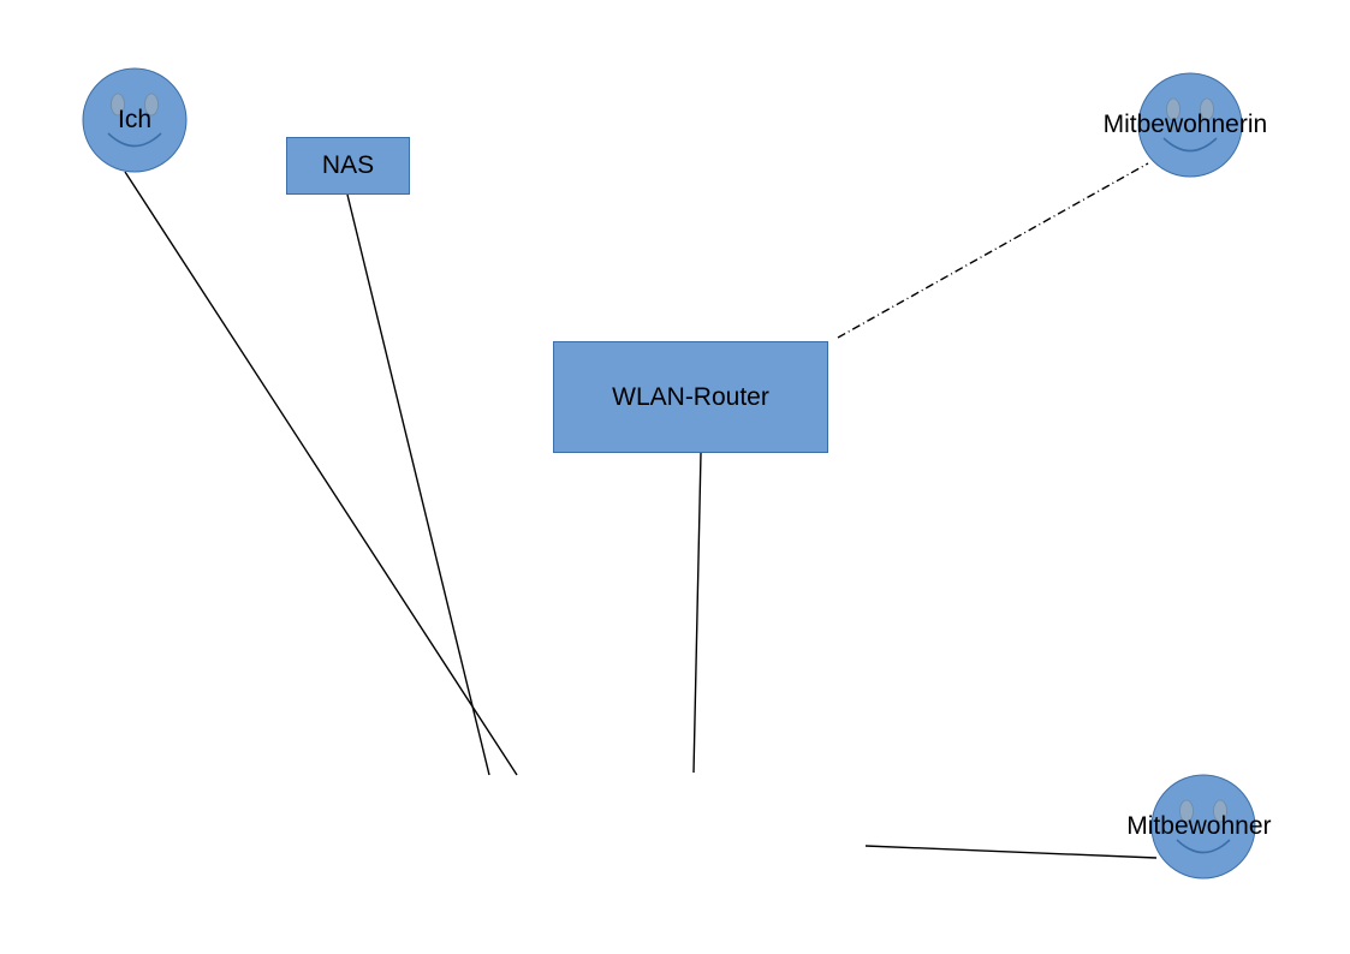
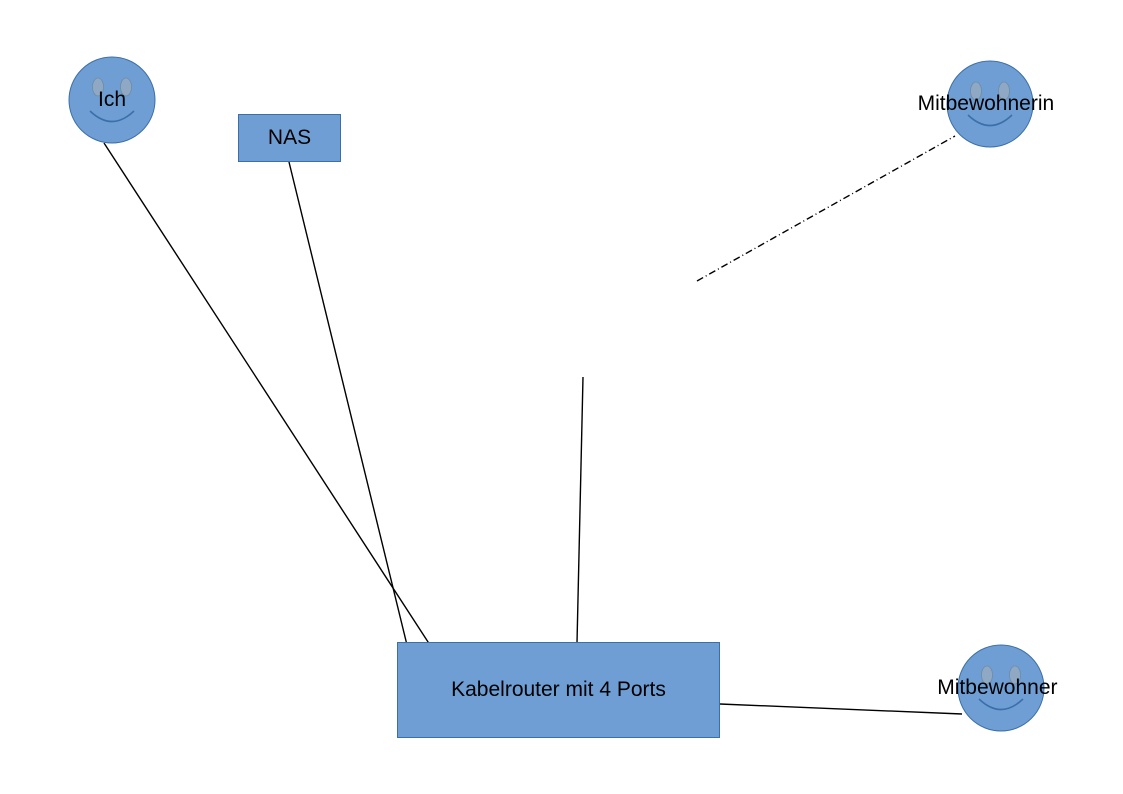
  Ich
  NAS
- WLAN-Router
  Mitbewohnerin
+ Kabelrouter mit 4 Ports
  Mitbewohner
